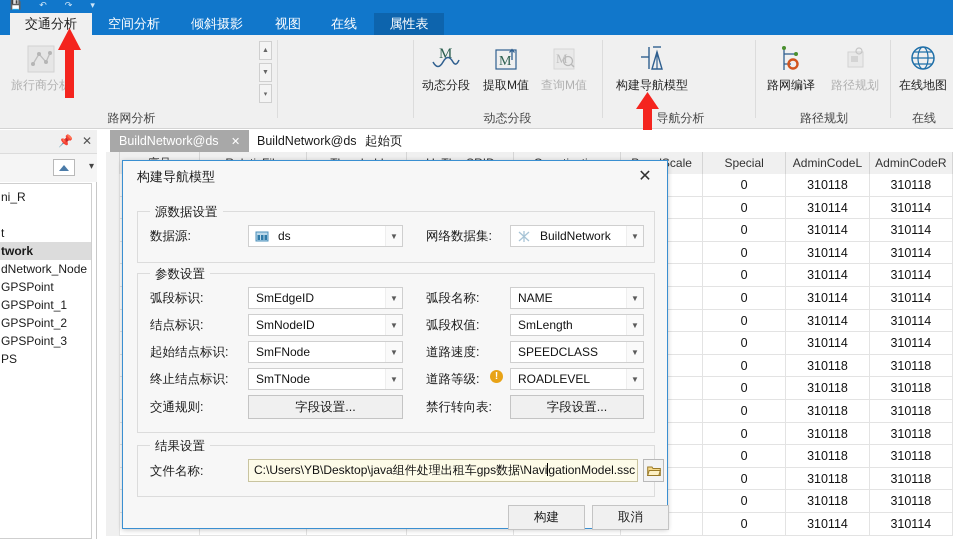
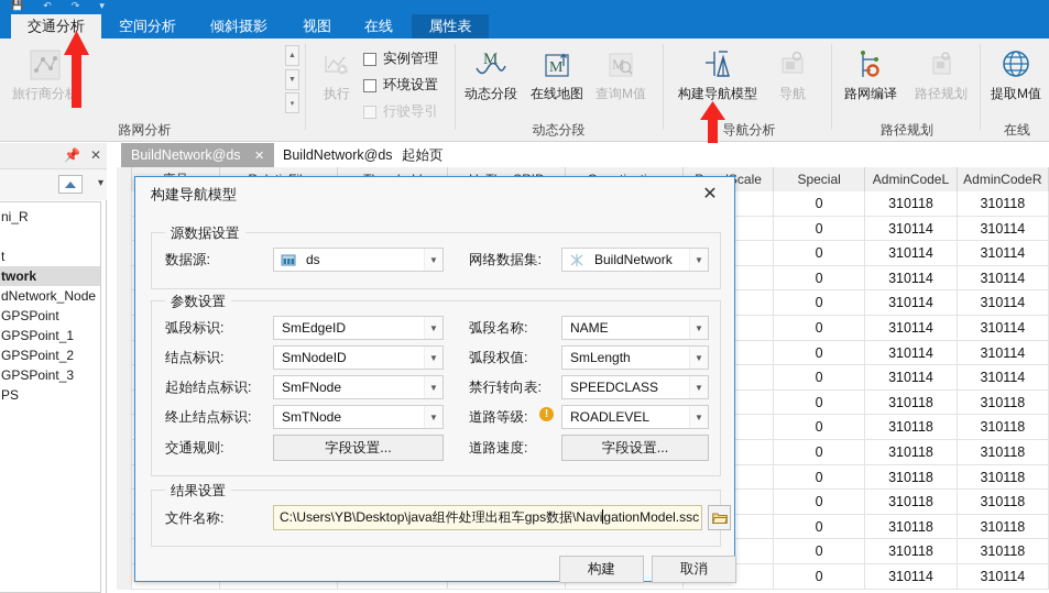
  💾
  ↶
  ↷
  ▾
  交通分析
  空间分析
  倾斜摄影
  视图
  在线
  属性表
  旅行商分
  路网分析
+ 执行
+ 实例管理
+ 环境设置
+ 行驶导引
  M
  动态分段
  M
- 提取M值
+ 在线地图
  M
  查询M值
  动态分段
  构建导航模型
+ 导航
  导航分析
  路网编译
  路径规划
  路径规划
- 在线地图
+ 提取M值
  在线
  📌
  ✕
  ▾
  ni_R
  t
  twork
  dNetwork_Node
  GPSPoint
  GPSPoint_1
  GPSPoint_2
  GPSPoint_3
  PS
  BuildNetwork@ds ✕
  BuildNetwork@ds
  起始页
  Special
  AdminCodeL
  AdminCodeR
  0
  310118
  310118
  0
  310114
  310114
  0
  310114
  310114
  0
  310114
  310114
  0
  310114
  310114
  0
  310114
  310114
  0
  310114
  310114
  0
  310114
  310114
  0
  310118
  310118
  0
  310118
  310118
  0
  310118
  310118
  0
  310118
  310118
  0
  310118
  310118
  0
  310118
  310118
  0
  310118
  310118
  0
  310114
  310114
  构建导航模型
  ✕
  源数据设置
  数据源:
  ds
  ▼
  网络数据集:
  BuildNetwork
  ▼
  参数设置
  弧段标识:
  SmEdgeID
  ▼
  结点标识:
  SmNodeID
  ▼
  起始结点标识:
  SmFNode
  ▼
  终止结点标识:
  SmTNode
  ▼
  交通规则:
  字段设置...
  弧段名称:
  NAME
  ▼
  弧段权值:
  SmLength
  ▼
- 道路速度:
+ 禁行转向表:
  SPEEDCLASS
  ▼
  道路等级:
  !
  ROADLEVEL
  ▼
- 禁行转向表:
+ 道路速度:
  字段设置...
  结果设置
  文件名称:
  C:\Users\YB\Desktop\java组件处理出租车gps数据\NavigationModel.ssc
  构建
  取消
